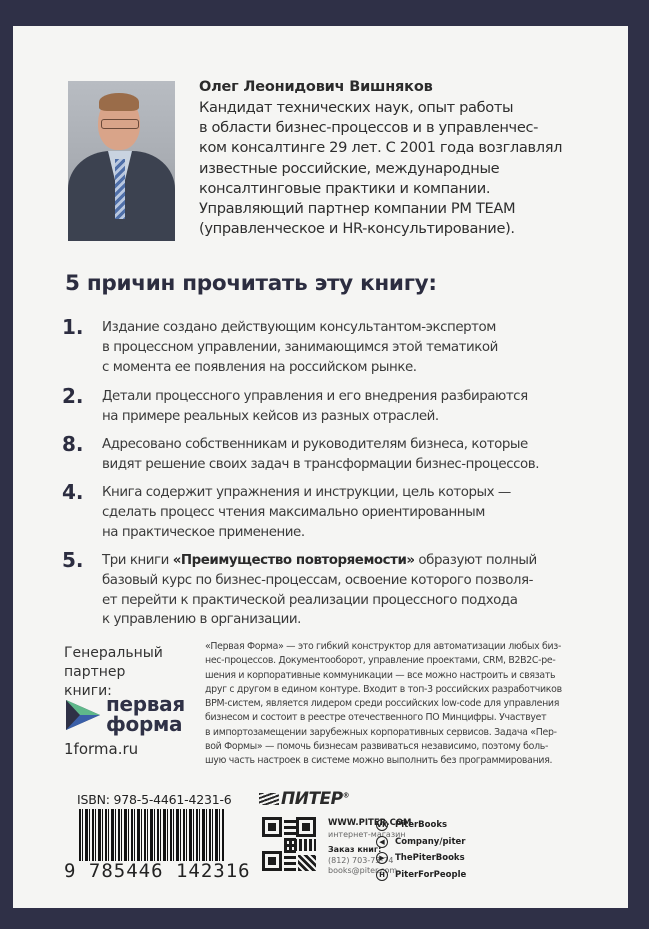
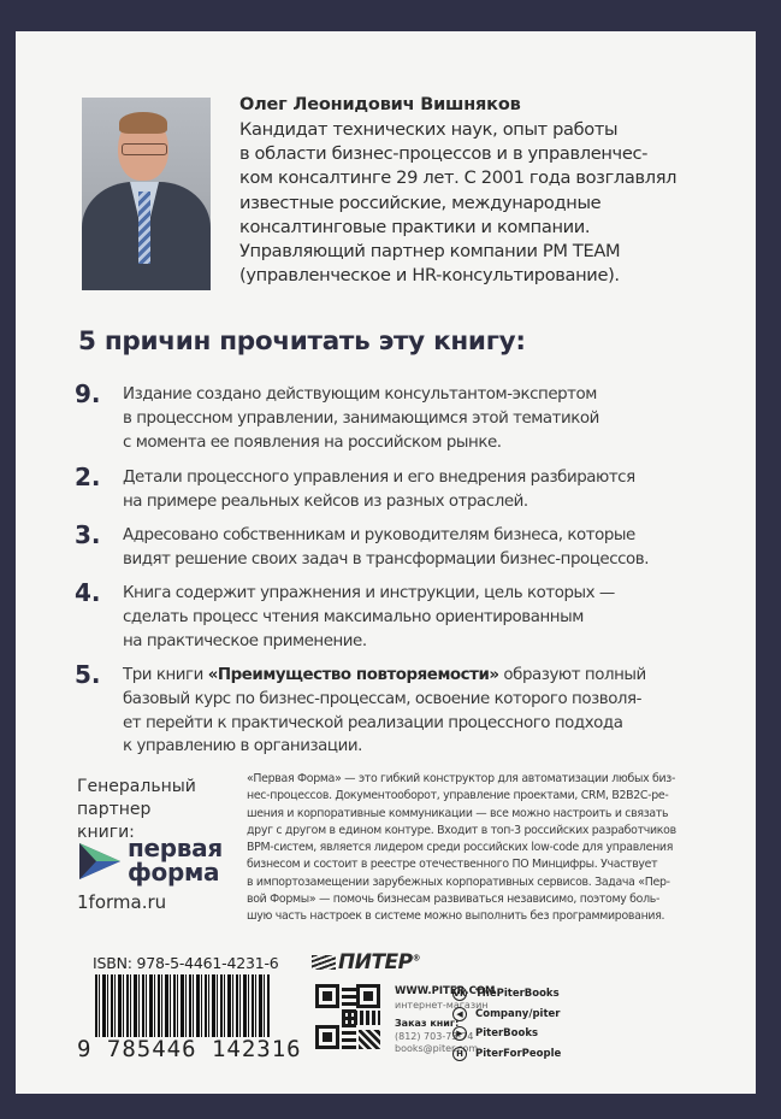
  Олег Леонидович Вишняков
  Кандидат технических наук, опыт работы
  в области бизнес-процессов и в управленчес-
  ком консалтинге 29 лет. С 2001 года возглавлял
  известные российские, международные
  консалтинговые практики и компании.
  Управляющий партнер компании PM TEAM
  (управленческое и HR-консультирование).
  5 причин прочитать эту книгу:
- 1.
+ 9.
  Издание создано действующим консультантом-экспертом
  в процессном управлении, занимающимся этой тематикой
  с момента ее появления на российском рынке.
  2.
  Детали процессного управления и его внедрения разбираются
  на примере реальных кейсов из разных отраслей.
- 8.
+ 3.
  Адресовано собственникам и руководителям бизнеса, которые
  видят решение своих задач в трансформации бизнес-процессов.
  4.
  Книга содержит упражнения и инструкции, цель которых —
  сделать процесс чтения максимально ориентированным
  на практическое применение.
  5.
  Три книги «Преимущество повторяемости» образуют полный
  базовый курс по бизнес-процессам, освоение которого позволя-
  ет перейти к практической реализации процессного подхода
  к управлению в организации.
  Генеральный
  партнер
  книги:
  первая
  форма
  1forma.ru
  «Первая Форма» — это гибкий конструктор для автоматизации любых биз-
  нес-процессов. Документооборот, управление проектами, CRM, B2B2C-ре-
  шения и корпоративные коммуникации — все можно настроить и связать
  друг с другом в едином контуре. Входит в топ-3 российских разработчиков
  BPM-систем, является лидером среди российских low-code для управления
  бизнесом и состоит в реестре отечественного ПО Минцифры. Участвует
  в импортозамещении зарубежных корпоративных сервисов. Задача «Пер-
  вой Формы» — помочь бизнесам развиваться независимо, поэтому боль-
  шую часть настроек в системе можно выполнить без программирования.
  ISBN: 978-5-4461-4231-6
  9 785446 142316
  ПИТЕР®
  WWW.PITER.COM
  интернет-магазин
  Заказ книг:
  (812) 703-73-74
  books@piter.com
  VK
- PiterBooks
+ ThePiterBooks
  ◀
  Company/piter
  ▶
- ThePiterBooks
+ PiterBooks
  H
  PiterForPeople
